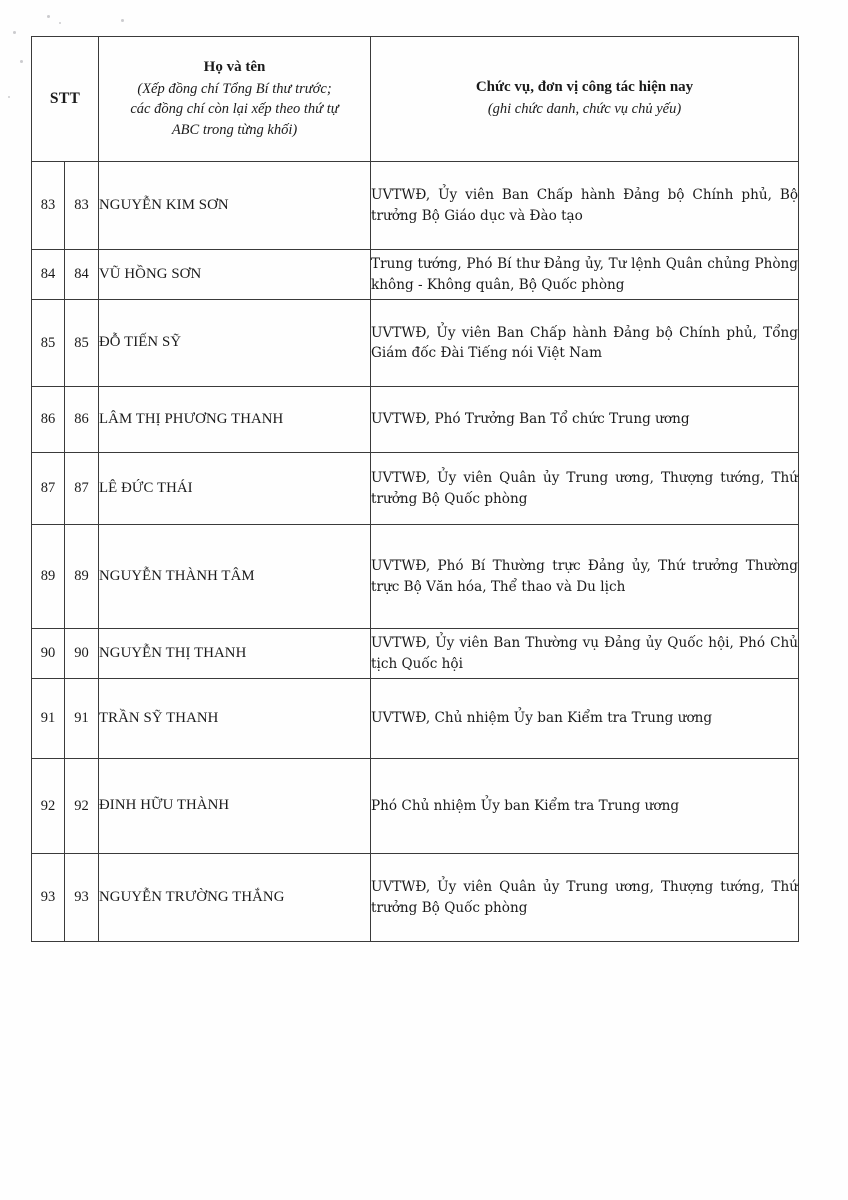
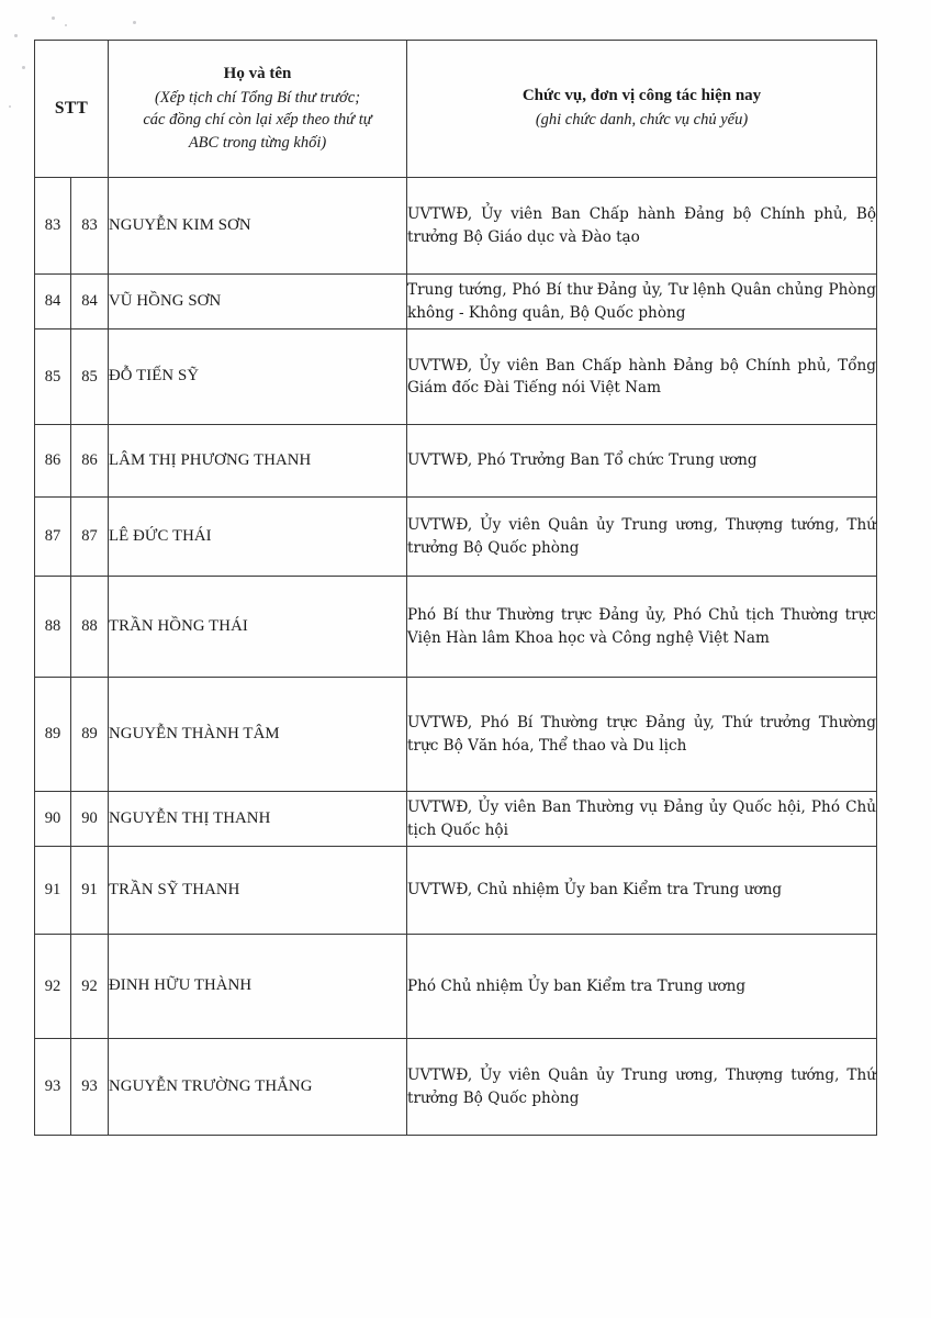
- STT	Họ và tên (Xếp đồng chí Tổng Bí thư trước; các đồng chí còn lại xếp theo thứ tự ABC trong từng khối)	Chức vụ, đơn vị công tác hiện nay (ghi chức danh, chức vụ chủ yếu)
+ STT	Họ và tên (Xếp tịch chí Tổng Bí thư trước; các đồng chí còn lại xếp theo thứ tự ABC trong từng khối)	Chức vụ, đơn vị công tác hiện nay (ghi chức danh, chức vụ chủ yếu)
  83	83	NGUYỄN KIM SƠN	UVTWĐ, Ủy viên Ban Chấp hành Đảng bộ Chính phủ, Bộ trưởng Bộ Giáo dục và Đào tạo
  84	84	VŨ HỒNG SƠN	Trung tướng, Phó Bí thư Đảng ủy, Tư lệnh Quân chủng Phòng không - Không quân, Bộ Quốc phòng
  85	85	ĐỖ TIẾN SỸ	UVTWĐ, Ủy viên Ban Chấp hành Đảng bộ Chính phủ, Tổng Giám đốc Đài Tiếng nói Việt Nam
  86	86	LÂM THỊ PHƯƠNG THANH	UVTWĐ, Phó Trưởng Ban Tổ chức Trung ương
  87	87	LÊ ĐỨC THÁI	UVTWĐ, Ủy viên Quân ủy Trung ương, Thượng tướng, Thứ trưởng Bộ Quốc phòng
+ 88	88	TRẦN HỒNG THÁI	Phó Bí thư Thường trực Đảng ủy, Phó Chủ tịch Thường trực Viện Hàn lâm Khoa học và Công nghệ Việt Nam
  89	89	NGUYỄN THÀNH TÂM	UVTWĐ, Phó Bí Thường trực Đảng ủy, Thứ trưởng Thường trực Bộ Văn hóa, Thể thao và Du lịch
  90	90	NGUYỄN THỊ THANH	UVTWĐ, Ủy viên Ban Thường vụ Đảng ủy Quốc hội, Phó Chủ tịch Quốc hội
  91	91	TRẦN SỸ THANH	UVTWĐ, Chủ nhiệm Ủy ban Kiểm tra Trung ương
  92	92	ĐINH HỮU THÀNH	Phó Chủ nhiệm Ủy ban Kiểm tra Trung ương
  93	93	NGUYỄN TRƯỜNG THẮNG	UVTWĐ, Ủy viên Quân ủy Trung ương, Thượng tướng, Thứ trưởng Bộ Quốc phòng
